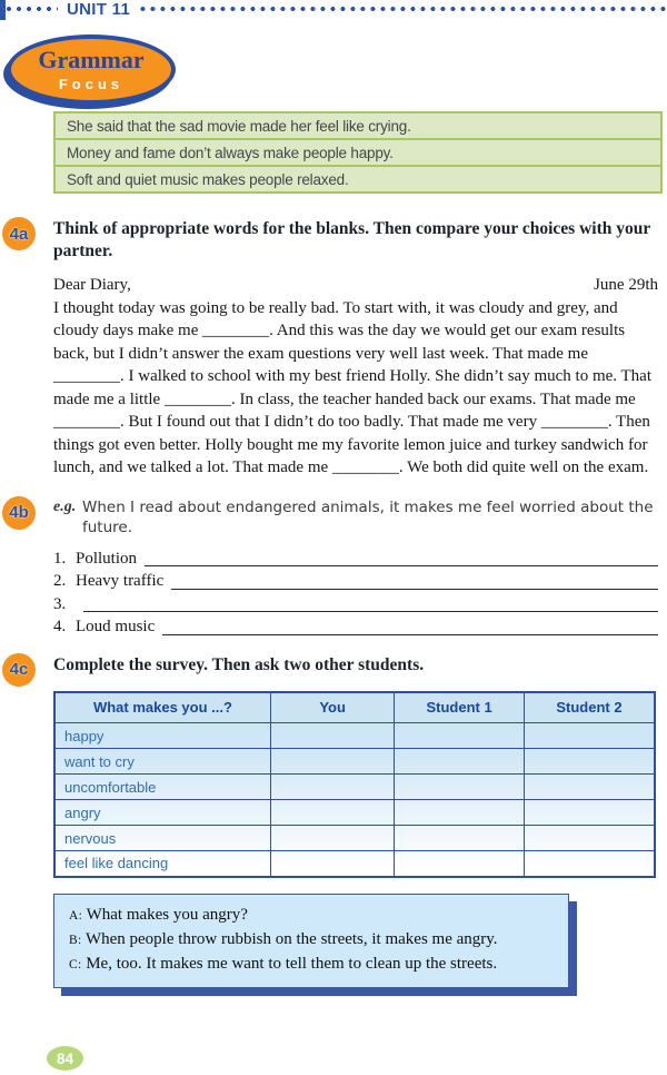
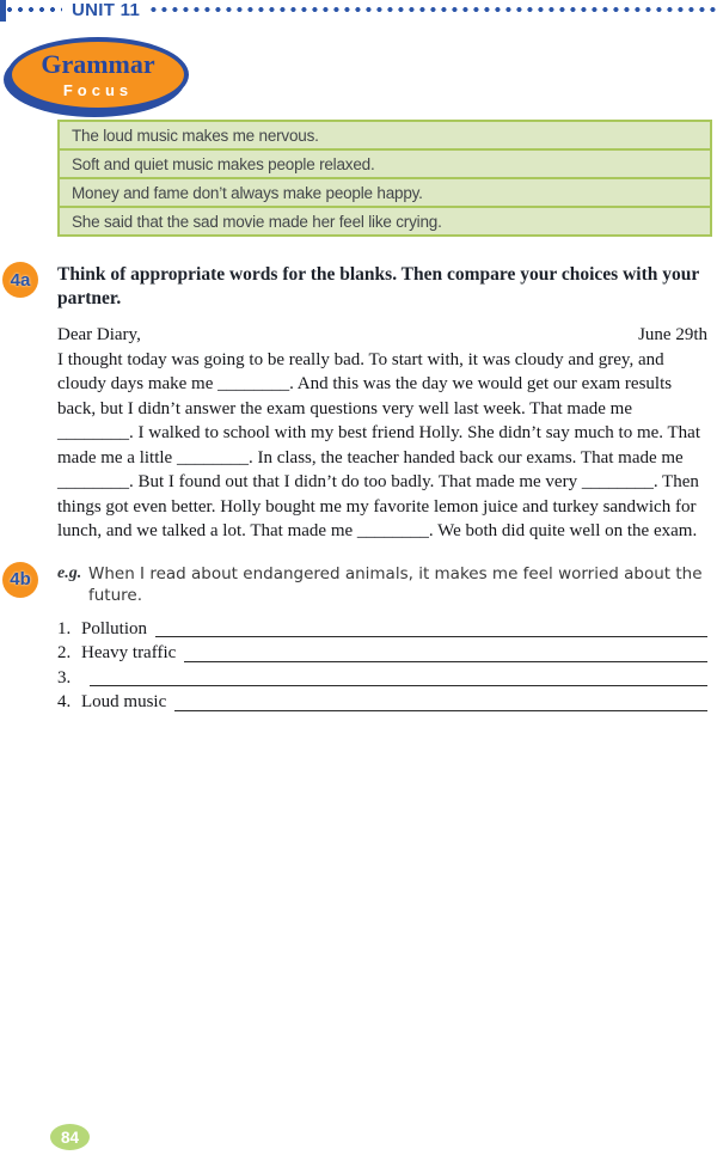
  UNIT 11
  Grammar
  Focus
+ The loud music makes me nervous.
- She said that the sad movie made her feel like crying.
+ Soft and quiet music makes people relaxed.
  Money and fame don’t always make people happy.
- Soft and quiet music makes people relaxed.
+ She said that the sad movie made her feel like crying.
  4a
  Think of appropriate words for the blanks. Then compare your choices with your partner.
  Dear Diary,
  June 29th
  I thought today was going to be really bad. To start with, it was cloudy and grey, and cloudy days make me ________. And this was the day we would get our exam results back, but I didn’t answer the exam questions very well last week. That made me ________. I walked to school with my best friend Holly. She didn’t say much to me. That made me a little ________. In class, the teacher handed back our exams. That made me ________. But I found out that I didn’t do too badly. That made me very ________. Then things got even better. Holly bought me my favorite lemon juice and turkey sandwich for lunch, and we talked a lot. That made me ________. We both did quite well on the exam.
  4b
  e.g.
  When I read about endangered animals, it makes me feel worried about the future.
  1.
  Pollution
  2.
  Heavy traffic
  3.
  4.
  Loud music
- 4c
- Complete the survey. Then ask two other students.
- What makes you ...?	You	Student 1	Student 2
- happy
- want to cry
- uncomfortable
- angry
- nervous
- feel like dancing
- A: What makes you angry?
- B: When people throw rubbish on the streets, it makes me angry.
- C: Me, too. It makes me want to tell them to clean up the streets.
  84
